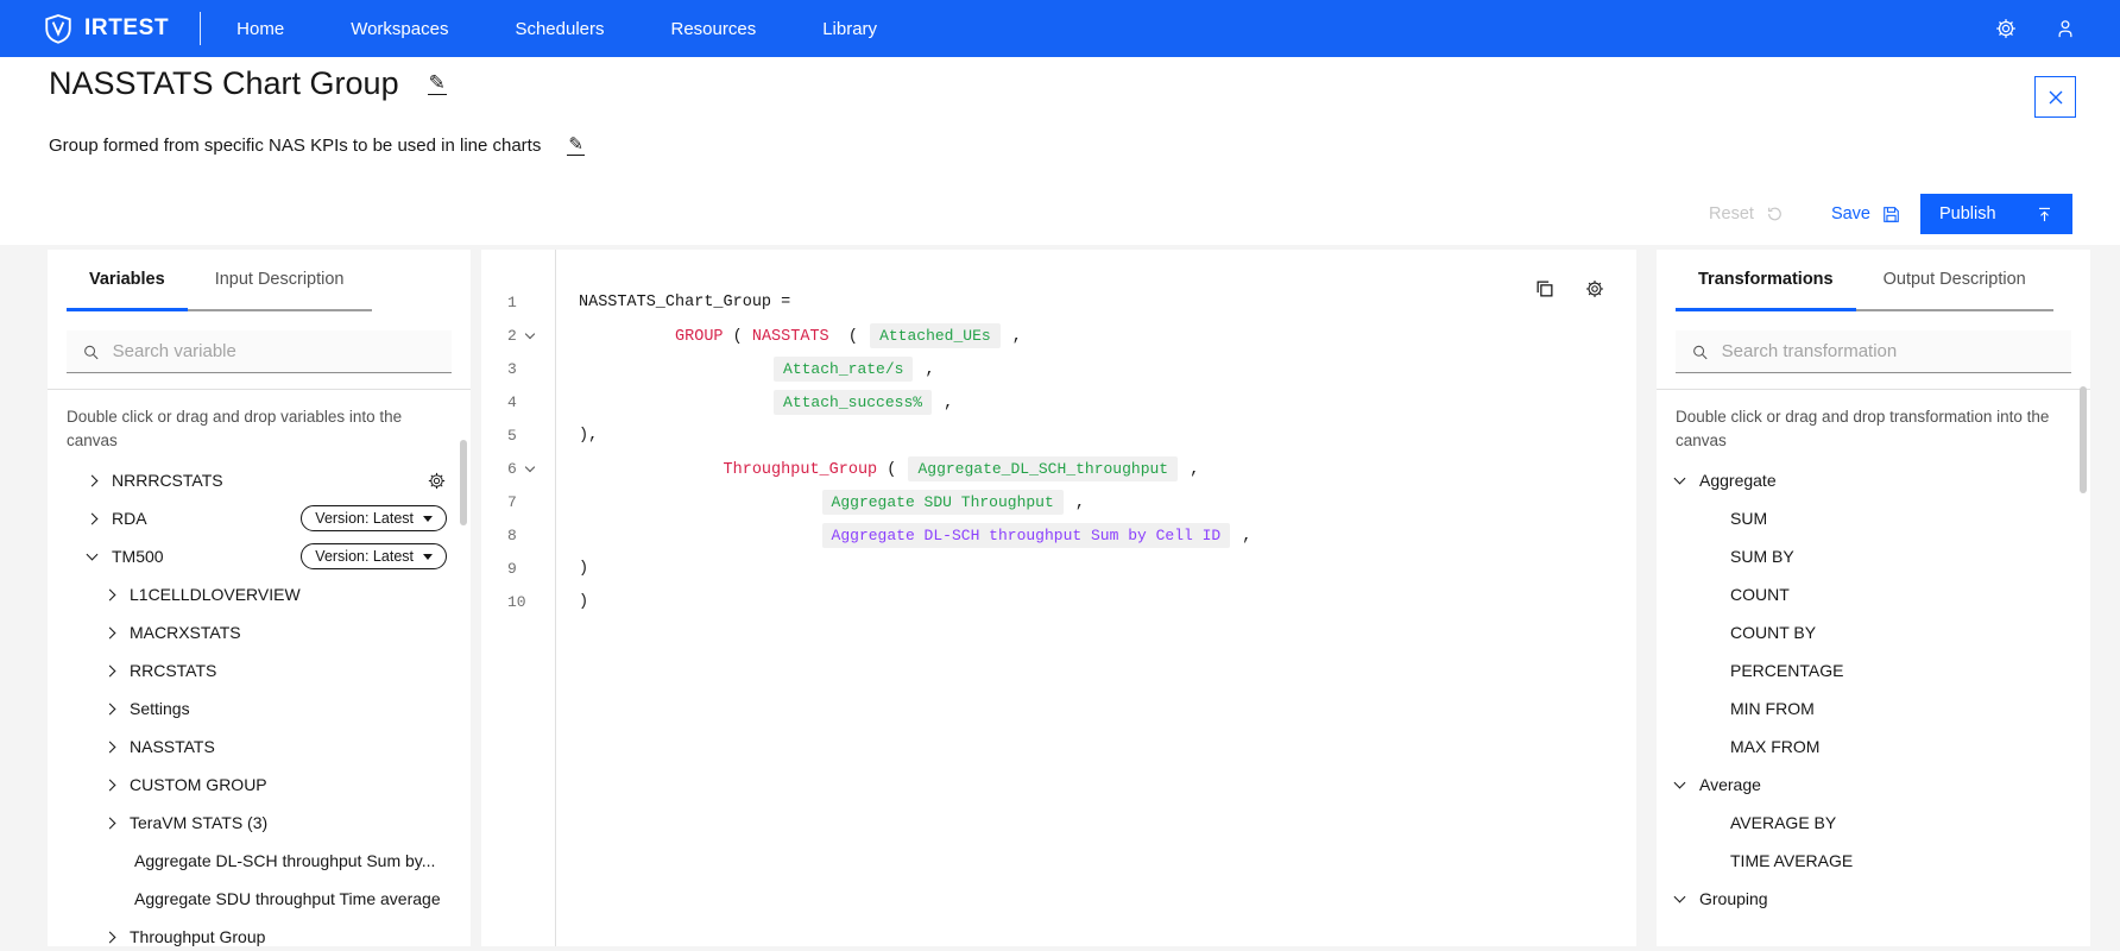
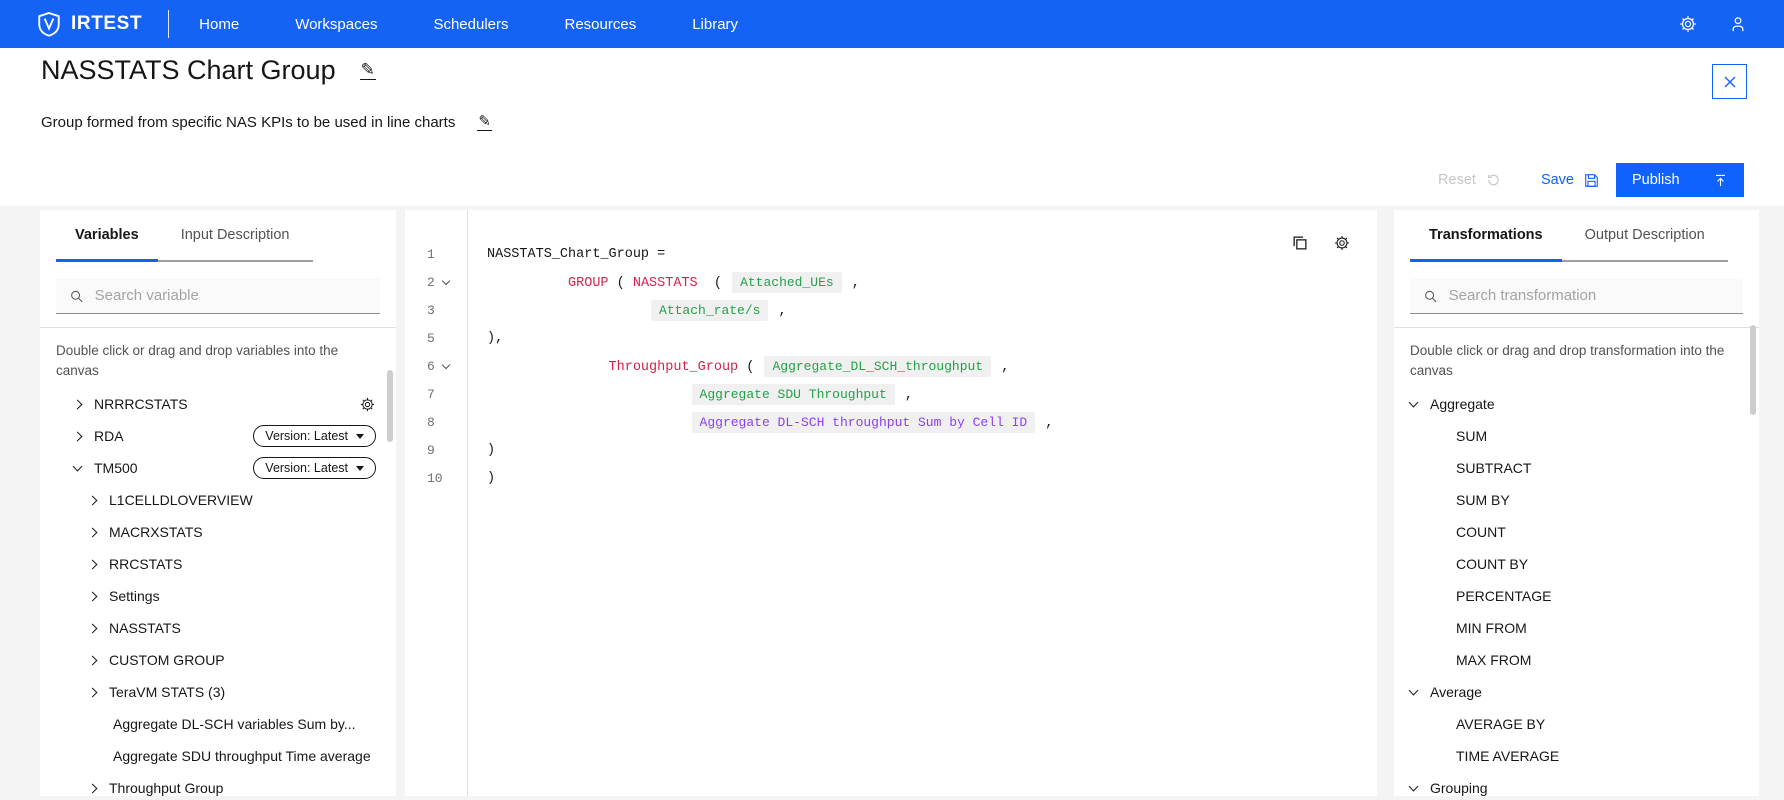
  IRTEST
  Home
  Workspaces
  Schedulers
  Resources
  Library
  NASSTATS Chart Group
  ✎
  Group formed from specific NAS KPIs to be used in line charts
  ✎
  Reset
  Save
  Publish
  Variables
  Input Description
  Search variable
  Double click or drag and drop variables into the canvas
  NRRRCSTATS
  RDA
  Version: Latest
  TM500
  Version: Latest
  L1CELLDLOVERVIEW
  MACRXSTATS
  RRCSTATS
  Settings
  NASSTATS
  CUSTOM GROUP
  TeraVM STATS (3)
- Aggregate DL-SCH throughput Sum by...
+ Aggregate DL-SCH variables Sum by...
  Aggregate SDU throughput Time average
  Throughput Group
  1
  NASSTATS_Chart_Group =
  2
  GROUP ( NASSTATS ( Attached_UEs ,
  3
  Attach_rate/s ,
- 4
- Attach_success% ,
  5
  ),
  6
  Throughput_Group ( Aggregate_DL_SCH_throughput ,
  7
  Aggregate SDU Throughput ,
  8
  Aggregate DL-SCH throughput Sum by Cell ID ,
  9
  )
  10
  )
  Transformations
  Output Description
  Search transformation
  Double click or drag and drop transformation into the canvas
  Aggregate
  SUM
+ SUBTRACT
  SUM BY
  COUNT
  COUNT BY
  PERCENTAGE
  MIN FROM
  MAX FROM
  Average
  AVERAGE BY
  TIME AVERAGE
  Grouping
